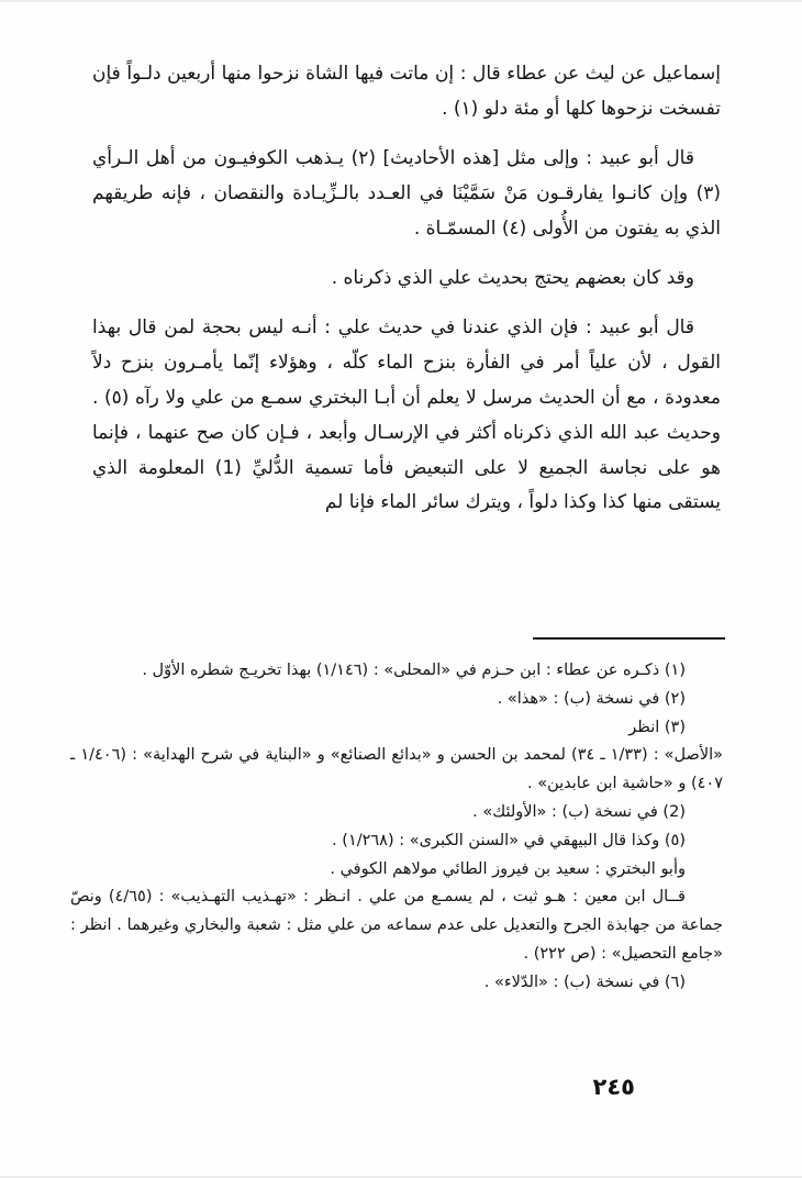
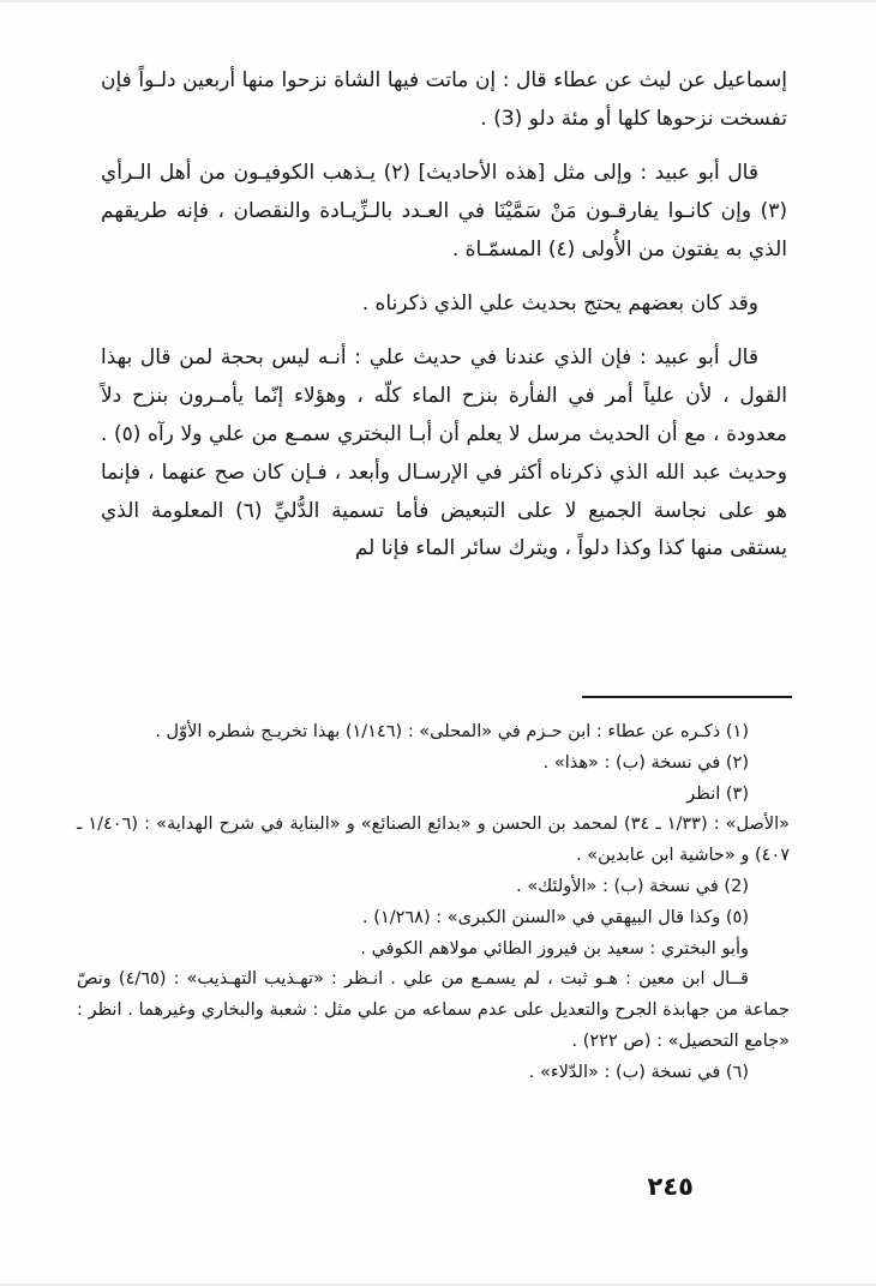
- إسماعيل عن ليث عن عطاء قال : إن ماتت فيها الشاة نزحوا منها أربعين دلـواً فإن تفسخت نزحوها كلها أو مئة دلو (١) .
+ إسماعيل عن ليث عن عطاء قال : إن ماتت فيها الشاة نزحوا منها أربعين دلـواً فإن تفسخت نزحوها كلها أو مئة دلو (3) .
  قال أبو عبيد : وإلى مثل [هذه الأحاديث] (٢) يـذهب الكوفيـون من أهل الـرأي (٣) وإن كانـوا يفارقـون مَنْ سَمَّيْنَا في العـدد بالـزِّيـادة والنقصان ، فإنه طريقهم الذي به يفتون من الأُولى (٤) المسمّـاة .
  وقد كان بعضهم يحتج بحديث علي الذي ذكرناه .
- قال أبو عبيد : فإن الذي عندنا في حديث علي : أنـه ليس بحجة لمن قال بهذا القول ، لأن علياً أمر في الفأرة بنزح الماء كلّه ، وهؤلاء إنّما يأمـرون بنزح دلاً معدودة ، مع أن الحديث مرسل لا يعلم أن أبـا البختري سمـع من علي ولا رآه (٥) . وحديث عبد الله الذي ذكرناه أكثر في الإرسـال وأبعد ، فـإن كان صح عنهما ، فإنما هو على نجاسة الجميع لا على التبعيض فأما تسمية الدُّليِّ (1) المعلومة الذي يستقى منها كذا وكذا دلواً ، ويترك سائر الماء فإنا لم
+ قال أبو عبيد : فإن الذي عندنا في حديث علي : أنـه ليس بحجة لمن قال بهذا القول ، لأن علياً أمر في الفأرة بنزح الماء كلّه ، وهؤلاء إنّما يأمـرون بنزح دلاً معدودة ، مع أن الحديث مرسل لا يعلم أن أبـا البختري سمـع من علي ولا رآه (٥) . وحديث عبد الله الذي ذكرناه أكثر في الإرسـال وأبعد ، فـإن كان صح عنهما ، فإنما هو على نجاسة الجميع لا على التبعيض فأما تسمية الدُّليِّ (٦) المعلومة الذي يستقى منها كذا وكذا دلواً ، ويترك سائر الماء فإنا لم
  (١) ذكـره عن عطاء : ابن حـزم في «المحلى» : (١/١٤٦) بهذا تخريـج شطره الأوّل .
  (٢) في نسخة (ب) : «هذا» .
  (٣) انظر
  «الأصل» : (١/٣٣ ـ ٣٤) لمحمد بن الحسن و «بدائع الصنائع» و «البناية في شرح الهداية» : (١/٤٠٦ ـ ٤٠٧) و «حاشية ابن عابدين» .
  (2) في نسخة (ب) : «الأولئك» .
  (٥) وكذا قال البيهقي في «السنن الكبرى» : (١/٢٦٨) .
  وأبو البختري : سعيد بن فيروز الطائي مولاهم الكوفي .
  قــال ابن معين : هـو ثبت ، لم يسمـع من علي . انـظر : «تهـذيب التهـذيب» : (٤/٦٥) ونصّ جماعة من جهابذة الجرح والتعديل على عدم سماعه من علي مثل : شعبة والبخاري وغيرهما . انظر : «جامع التحصيل» : (ص ٢٢٢) .
  (٦) في نسخة (ب) : «الدّلاء» .
  ٢٤٥
